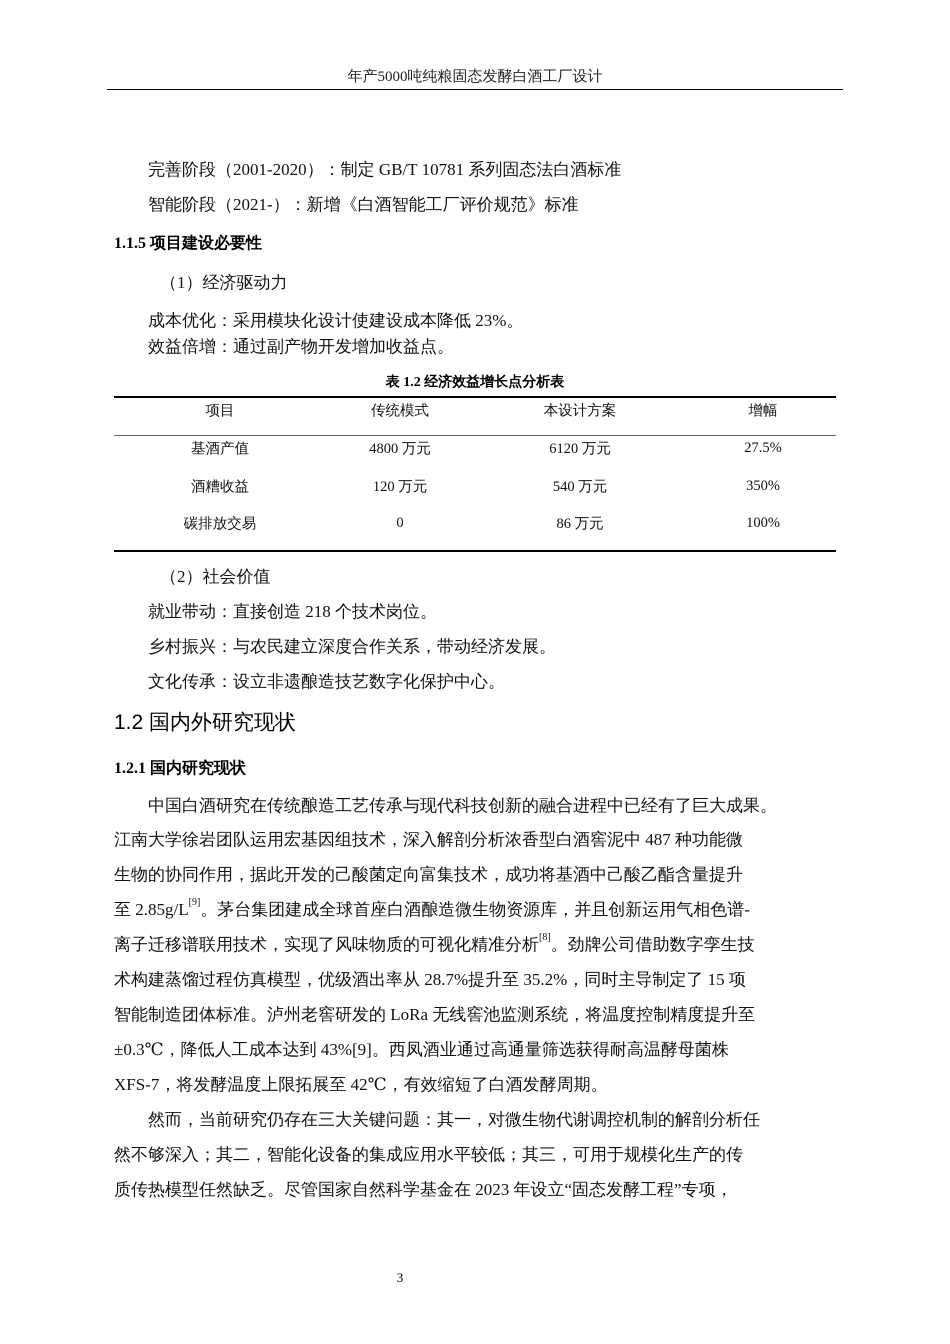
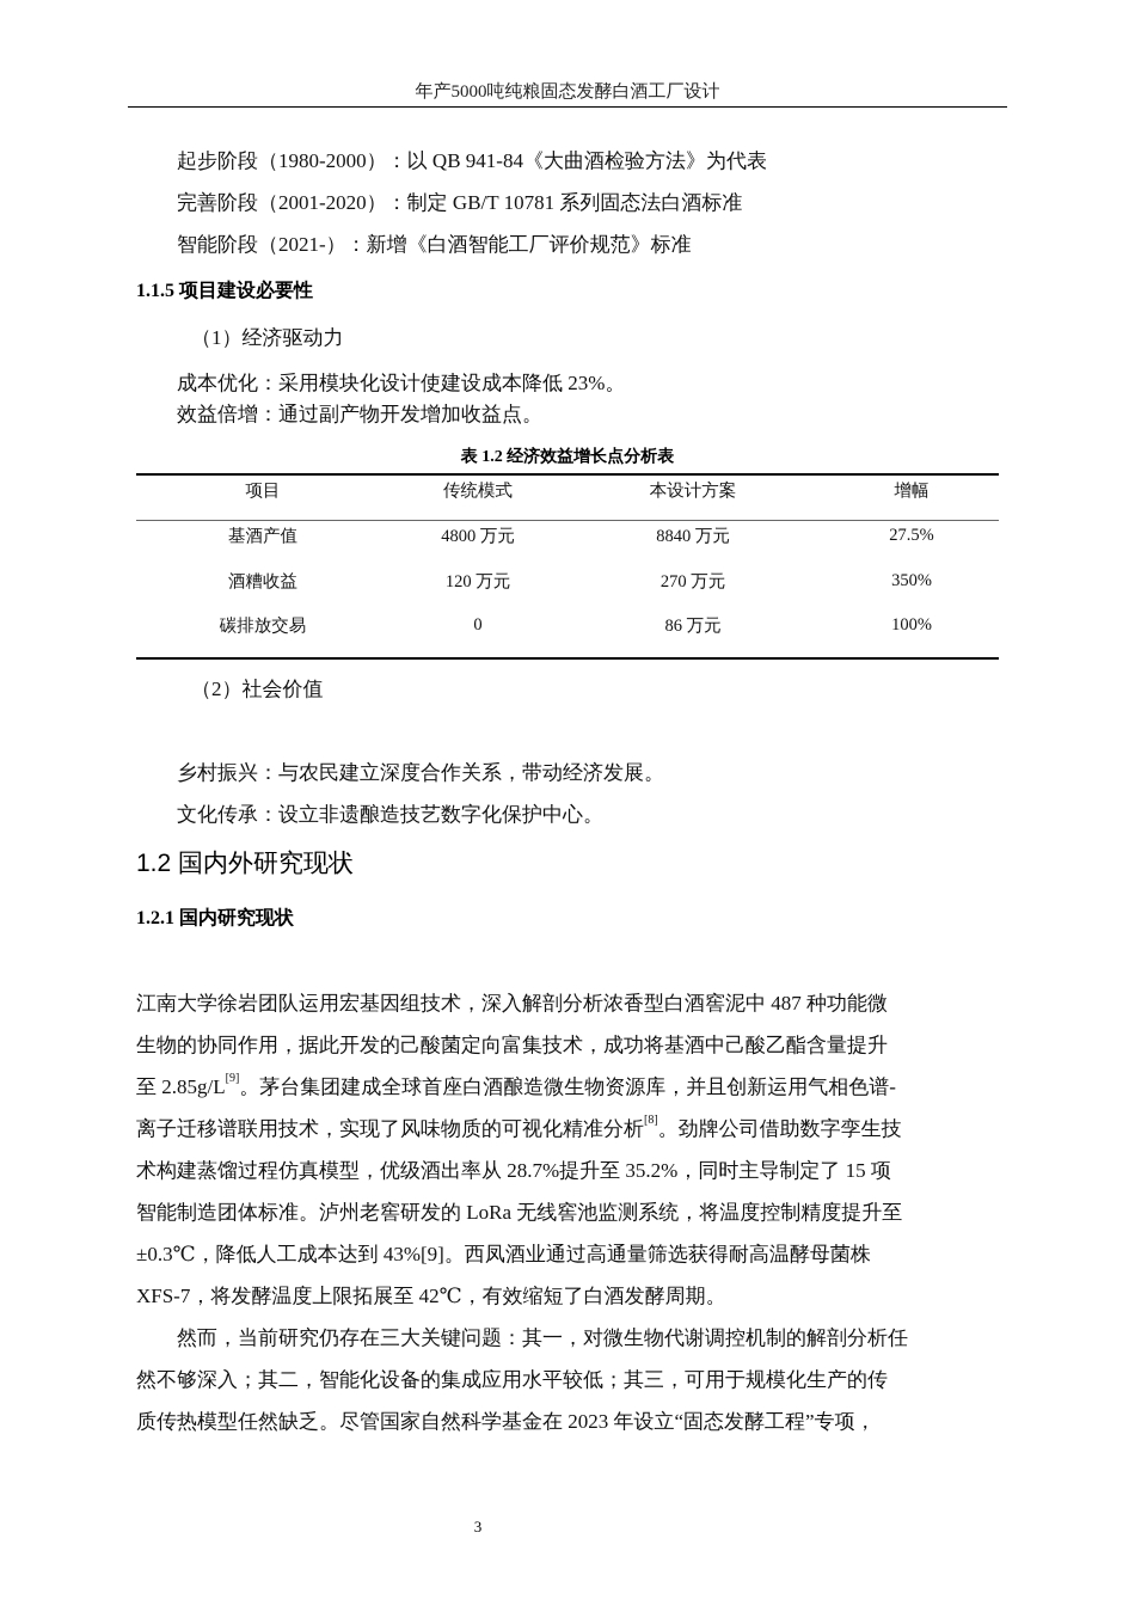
  年产5000吨纯粮固态发酵白酒工厂设计
+ 起步阶段（1980-2000）：以 QB 941-84《大曲酒检验方法》为代表
  完善阶段（2001-2020）：制定 GB/T 10781 系列固态法白酒标准
  智能阶段（2021-）：新增《白酒智能工厂评价规范》标准
  1.1.5 项目建设必要性
  （1）经济驱动力
  成本优化：采用模块化设计使建设成本降低 23%。
  效益倍增：通过副产物开发增加收益点。
  表 1.2 经济效益增长点分析表
  项目
  传统模式
  本设计方案
  增幅
  基酒产值
  4800 万元
- 6120 万元
+ 8840 万元
  27.5%
  酒糟收益
  120 万元
- 540 万元
+ 270 万元
  350%
  碳排放交易
  0
  86 万元
  100%
  （2）社会价值
- 就业带动：直接创造 218 个技术岗位。
  乡村振兴：与农民建立深度合作关系，带动经济发展。
  文化传承：设立非遗酿造技艺数字化保护中心。
  1.2 国内外研究现状
  1.2.1 国内研究现状
- 中国白酒研究在传统酿造工艺传承与现代科技创新的融合进程中已经有了巨大成果。
  江南大学徐岩团队运用宏基因组技术，深入解剖分析浓香型白酒窖泥中 487 种功能微
  生物的协同作用，据此开发的己酸菌定向富集技术，成功将基酒中己酸乙酯含量提升
  至 2.85g/L[9]。茅台集团建成全球首座白酒酿造微生物资源库，并且创新运用气相色谱-
  离子迁移谱联用技术，实现了风味物质的可视化精准分析[8]。劲牌公司借助数字孪生技
  术构建蒸馏过程仿真模型，优级酒出率从 28.7%提升至 35.2%，同时主导制定了 15 项
  智能制造团体标准。泸州老窖研发的 LoRa 无线窖池监测系统，将温度控制精度提升至
  ±0.3℃，降低人工成本达到 43%[9]。西凤酒业通过高通量筛选获得耐高温酵母菌株
  XFS-7，将发酵温度上限拓展至 42℃，有效缩短了白酒发酵周期。
  然而，当前研究仍存在三大关键问题：其一，对微生物代谢调控机制的解剖分析任
  然不够深入；其二，智能化设备的集成应用水平较低；其三，可用于规模化生产的传
  质传热模型任然缺乏。尽管国家自然科学基金在 2023 年设立“固态发酵工程”专项，
  3
